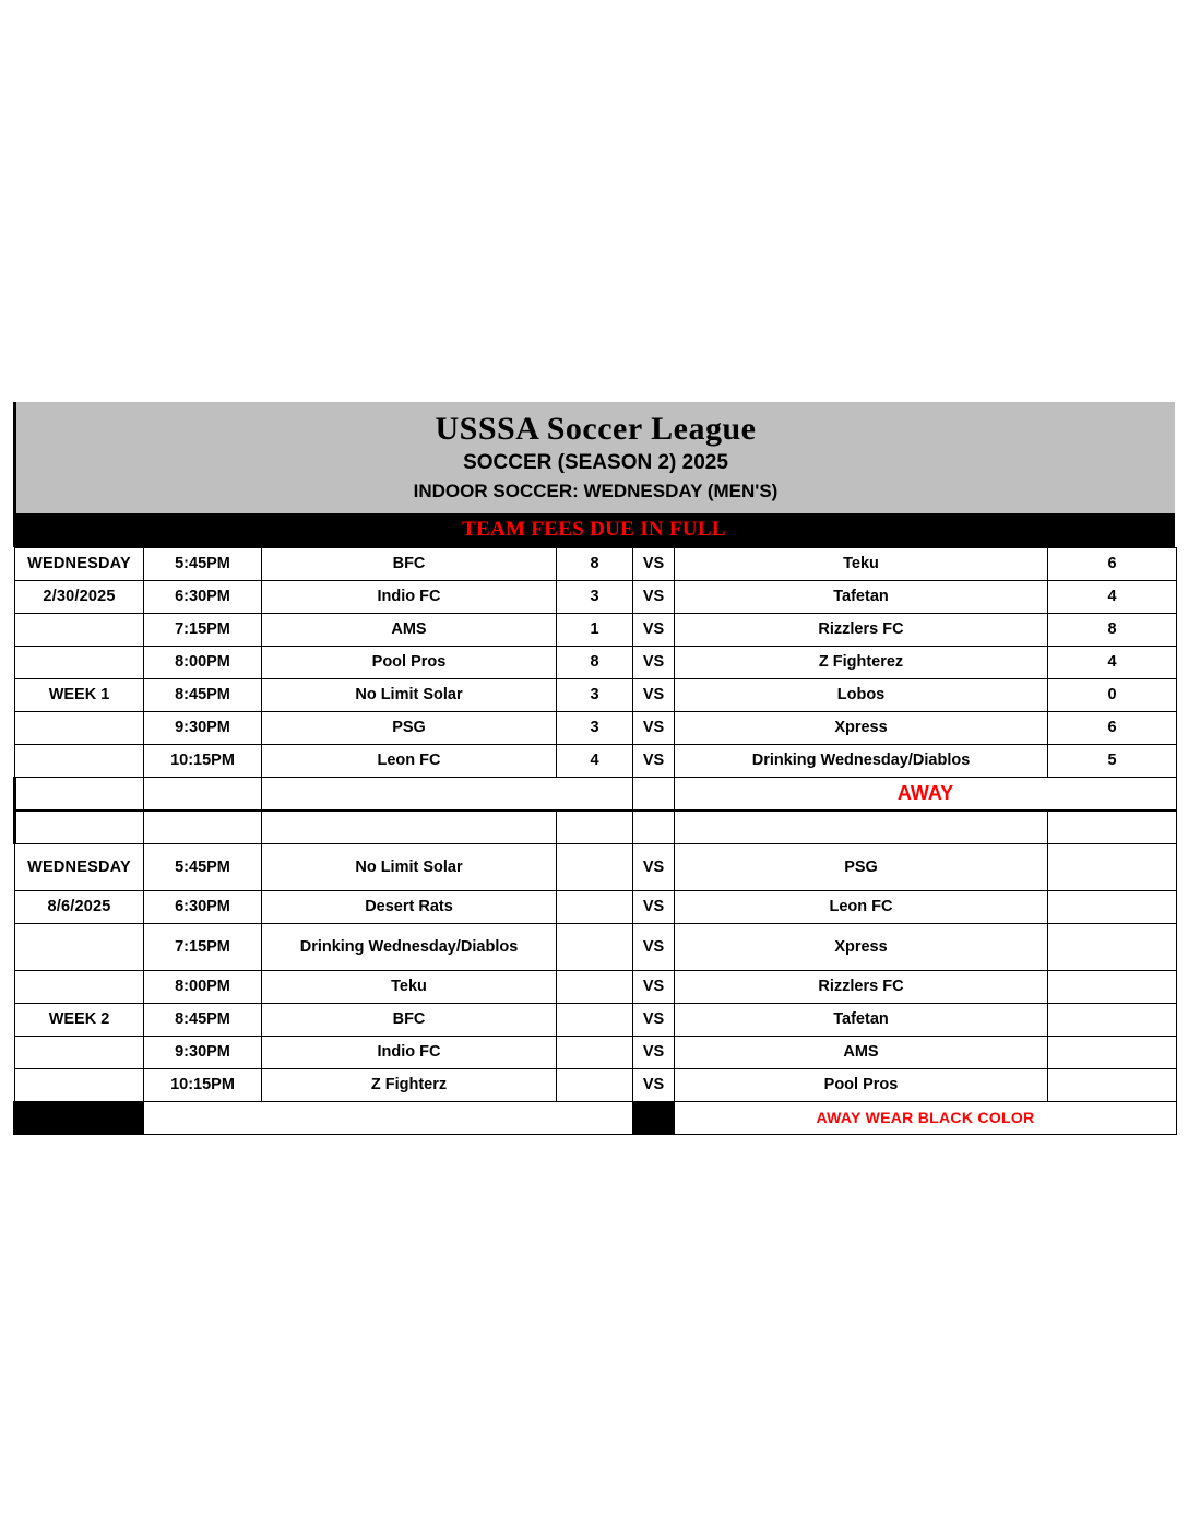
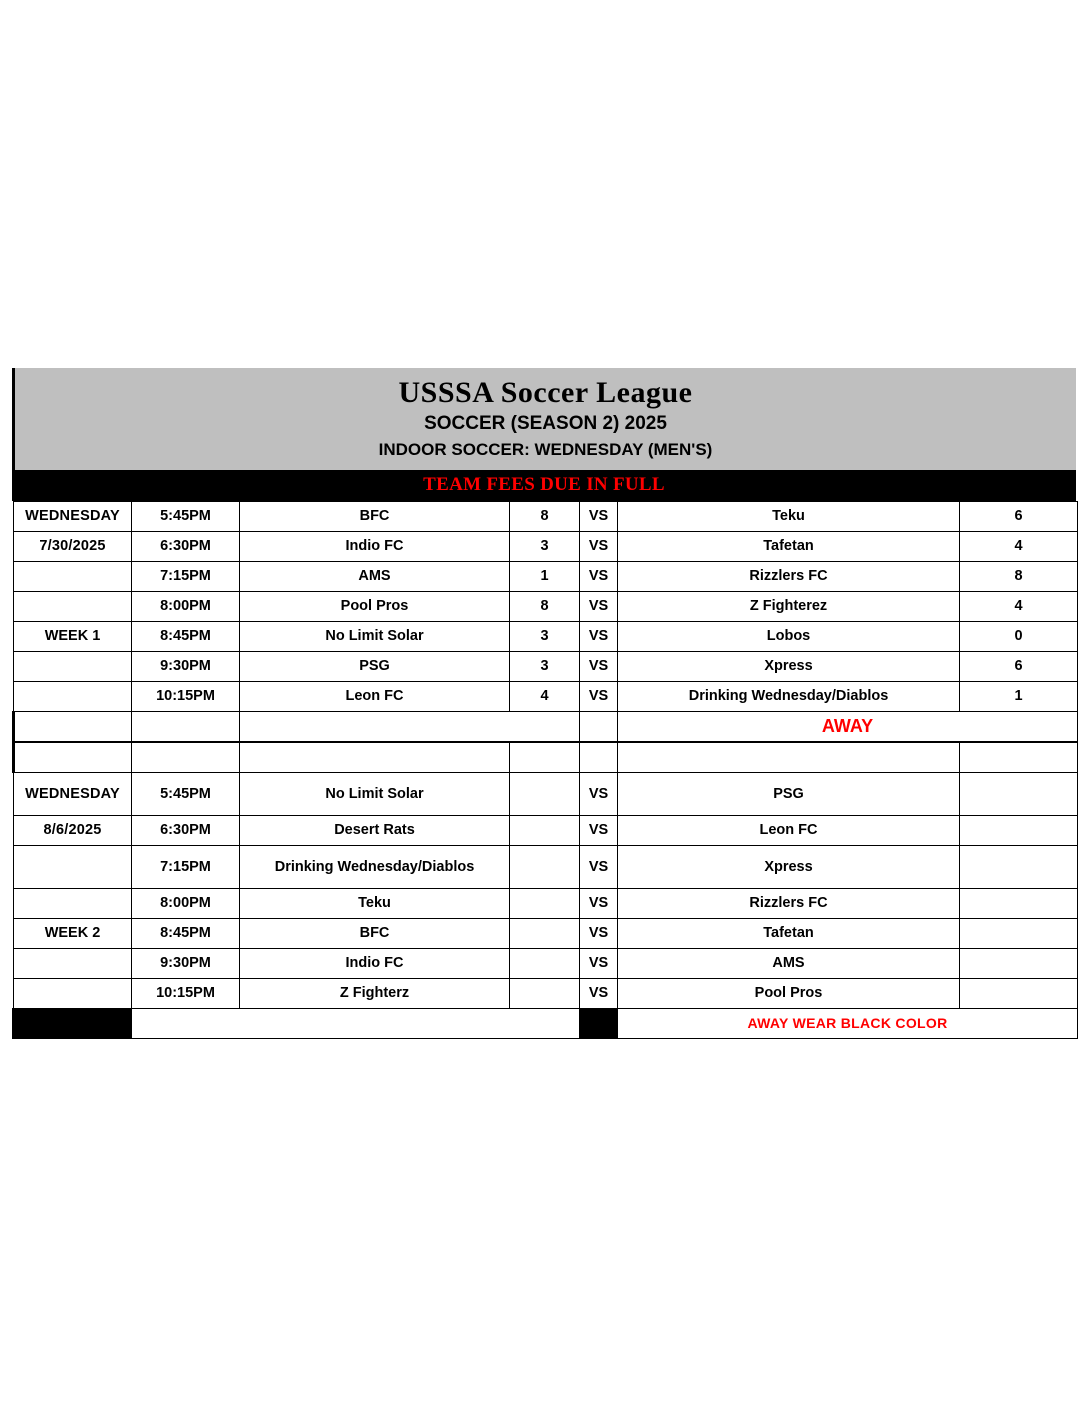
  USSSA Soccer League
  SOCCER (SEASON 2) 2025
  INDOOR SOCCER: WEDNESDAY (MEN'S)
  TEAM FEES DUE IN FULL
  WEDNESDAY	5:45PM	BFC	8	VS	Teku	6
- 2/30/2025	6:30PM	Indio FC	3	VS	Tafetan	4
+ 7/30/2025	6:30PM	Indio FC	3	VS	Tafetan	4
  	7:15PM	AMS	1	VS	Rizzlers FC	8
  	8:00PM	Pool Pros	8	VS	Z Fighterez	4
  WEEK 1	8:45PM	No Limit Solar	3	VS	Lobos	0
  	9:30PM	PSG	3	VS	Xpress	6
- 	10:15PM	Leon FC	4	VS	Drinking Wednesday/Diablos	5
+ 	10:15PM	Leon FC	4	VS	Drinking Wednesday/Diablos	1
  WEDNESDAY	5:45PM	No Limit Solar		VS	PSG
  8/6/2025	6:30PM	Desert Rats		VS	Leon FC
  	7:15PM	Drinking Wednesday/Diablos		VS	Xpress
  	8:00PM	Teku		VS	Rizzlers FC
  WEEK 2	8:45PM	BFC		VS	Tafetan
  	9:30PM	Indio FC		VS	AMS
  	10:15PM	Z Fighterz		VS	Pool Pros
